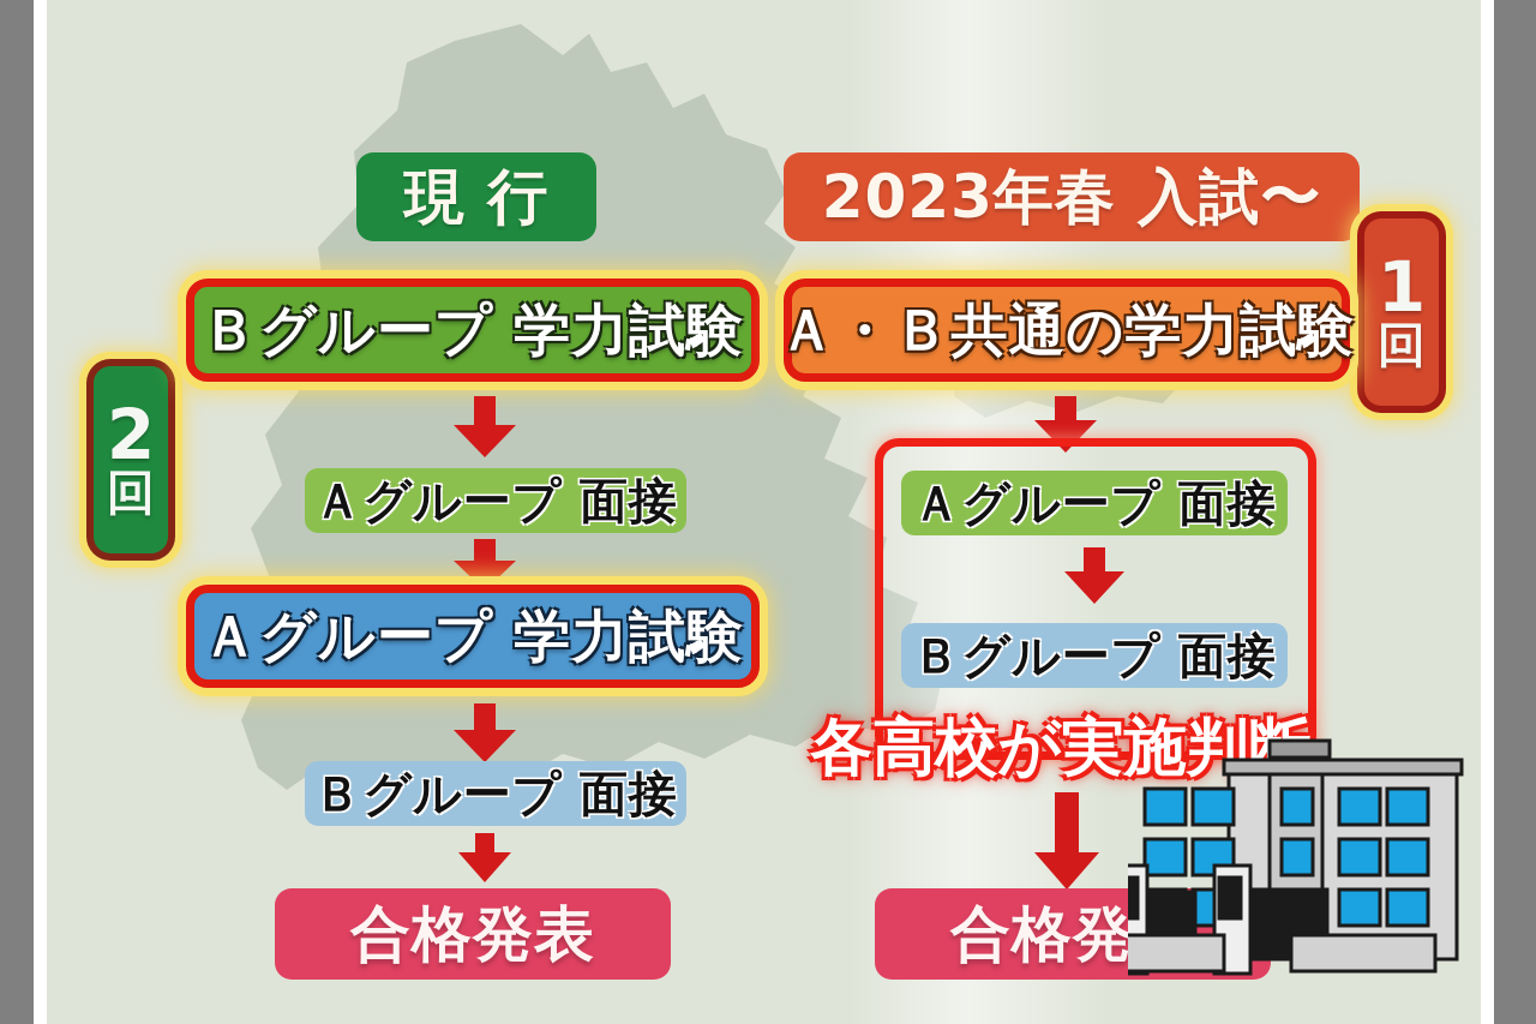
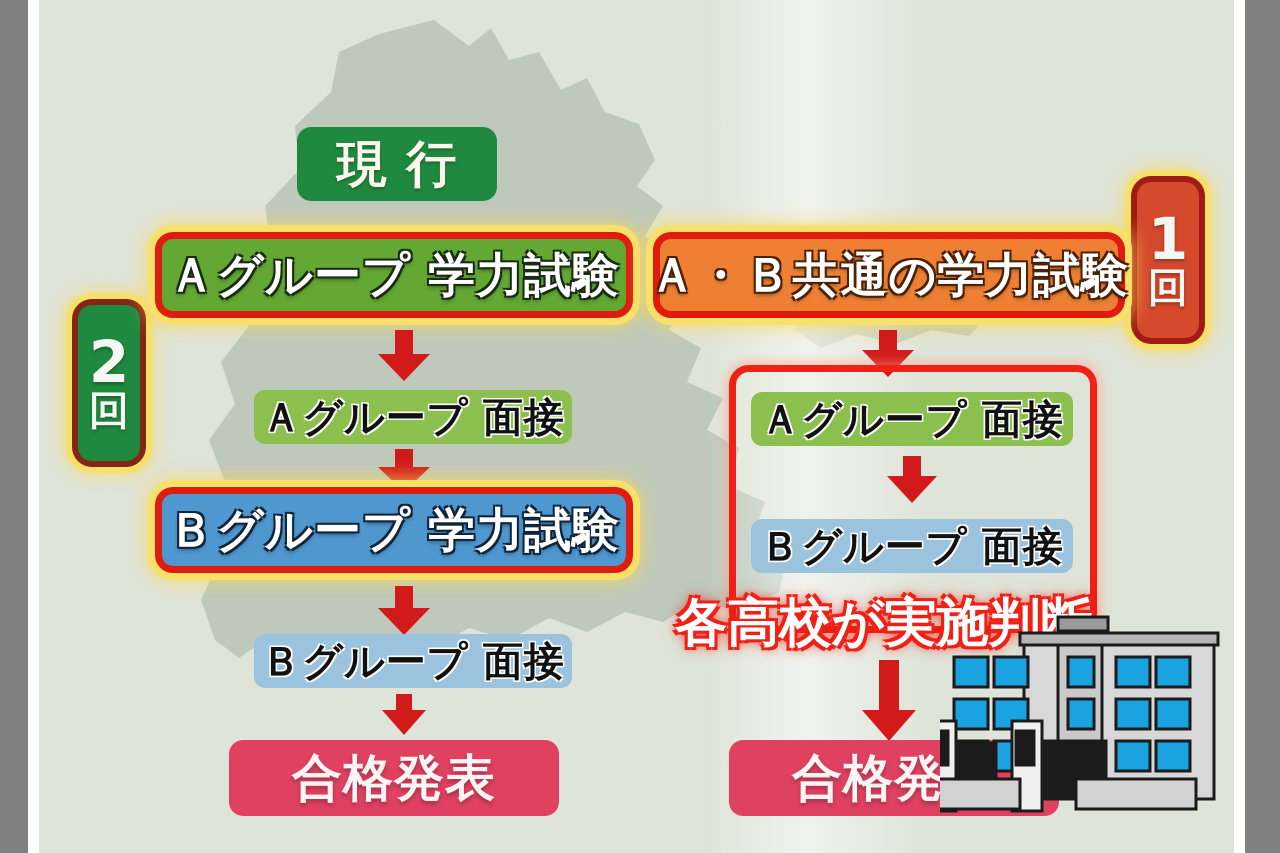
  現 行
  2
  回
- Ｂグループ 学力試験
+ Ａグループ 学力試験
  Ａグループ 面接
- Ａグループ 学力試験
+ Ｂグループ 学力試験
  Ｂグループ 面接
  合格発表
- 2023年春 入試〜
  1
  回
  Ａ・Ｂ共通の学力試験
  Ａグループ 面接
  Ｂグループ 面接
  各高校が実施判
  合格発
